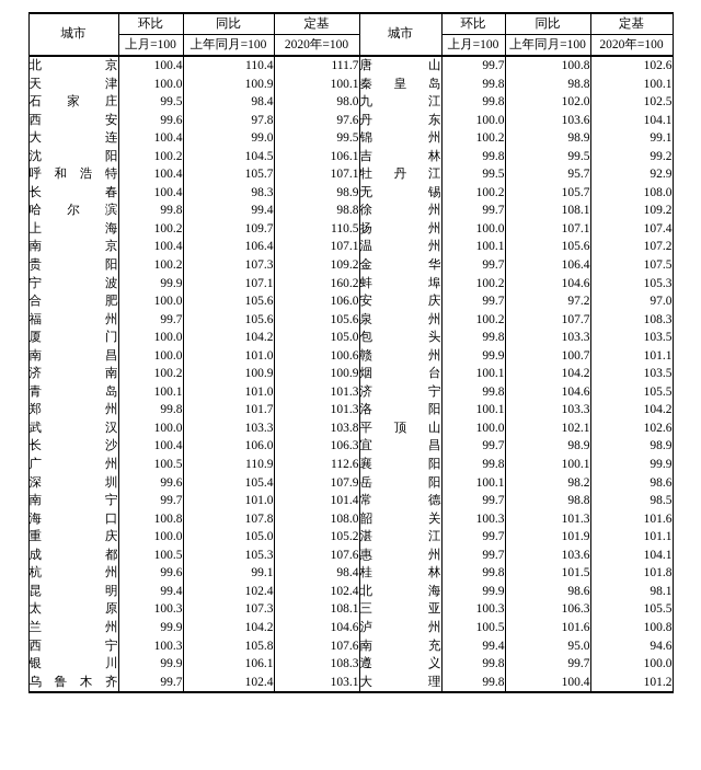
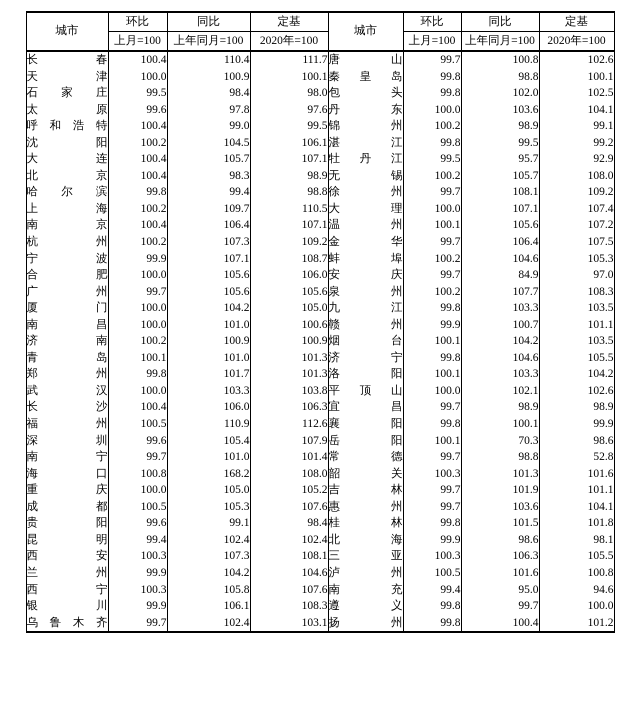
  城市	环比	同比	定基	城市	环比	同比	定基
  上月=100	上年同月=100	2020年=100	上月=100	上年同月=100	2020年=100
- 北京	100.4	110.4	111.7	唐山	99.7	100.8	102.6
+ 长春	100.4	110.4	111.7	唐山	99.7	100.8	102.6
  天津	100.0	100.9	100.1	秦皇岛	99.8	98.8	100.1
- 石家庄	99.5	98.4	98.0	九江	99.8	102.0	102.5
+ 石家庄	99.5	98.4	98.0	包头	99.8	102.0	102.5
- 西安	99.6	97.8	97.6	丹东	100.0	103.6	104.1
+ 太原	99.6	97.8	97.6	丹东	100.0	103.6	104.1
- 大连	100.4	99.0	99.5	锦州	100.2	98.9	99.1
+ 呼和浩特	100.4	99.0	99.5	锦州	100.2	98.9	99.1
- 沈阳	100.2	104.5	106.1	吉林	99.8	99.5	99.2
+ 沈阳	100.2	104.5	106.1	湛江	99.8	99.5	99.2
- 呼和浩特	100.4	105.7	107.1	牡丹江	99.5	95.7	92.9
+ 大连	100.4	105.7	107.1	牡丹江	99.5	95.7	92.9
- 长春	100.4	98.3	98.9	无锡	100.2	105.7	108.0
+ 北京	100.4	98.3	98.9	无锡	100.2	105.7	108.0
  哈尔滨	99.8	99.4	98.8	徐州	99.7	108.1	109.2
- 上海	100.2	109.7	110.5	扬州	100.0	107.1	107.4
+ 上海	100.2	109.7	110.5	大理	100.0	107.1	107.4
  南京	100.4	106.4	107.1	温州	100.1	105.6	107.2
- 贵阳	100.2	107.3	109.2	金华	99.7	106.4	107.5
+ 杭州	100.2	107.3	109.2	金华	99.7	106.4	107.5
- 宁波	99.9	107.1	160.2	蚌埠	100.2	104.6	105.3
+ 宁波	99.9	107.1	108.7	蚌埠	100.2	104.6	105.3
- 合肥	100.0	105.6	106.0	安庆	99.7	97.2	97.0
+ 合肥	100.0	105.6	106.0	安庆	99.7	84.9	97.0
- 福州	99.7	105.6	105.6	泉州	100.2	107.7	108.3
+ 广州	99.7	105.6	105.6	泉州	100.2	107.7	108.3
- 厦门	100.0	104.2	105.0	包头	99.8	103.3	103.5
+ 厦门	100.0	104.2	105.0	九江	99.8	103.3	103.5
  南昌	100.0	101.0	100.6	赣州	99.9	100.7	101.1
  济南	100.2	100.9	100.9	烟台	100.1	104.2	103.5
  青岛	100.1	101.0	101.3	济宁	99.8	104.6	105.5
  郑州	99.8	101.7	101.3	洛阳	100.1	103.3	104.2
  武汉	100.0	103.3	103.8	平顶山	100.0	102.1	102.6
  长沙	100.4	106.0	106.3	宜昌	99.7	98.9	98.9
- 广州	100.5	110.9	112.6	襄阳	99.8	100.1	99.9
+ 福州	100.5	110.9	112.6	襄阳	99.8	100.1	99.9
- 深圳	99.6	105.4	107.9	岳阳	100.1	98.2	98.6
+ 深圳	99.6	105.4	107.9	岳阳	100.1	70.3	98.6
- 南宁	99.7	101.0	101.4	常德	99.7	98.8	98.5
+ 南宁	99.7	101.0	101.4	常德	99.7	98.8	52.8
- 海口	100.8	107.8	108.0	韶关	100.3	101.3	101.6
+ 海口	100.8	168.2	108.0	韶关	100.3	101.3	101.6
- 重庆	100.0	105.0	105.2	湛江	99.7	101.9	101.1
+ 重庆	100.0	105.0	105.2	吉林	99.7	101.9	101.1
  成都	100.5	105.3	107.6	惠州	99.7	103.6	104.1
- 杭州	99.6	99.1	98.4	桂林	99.8	101.5	101.8
+ 贵阳	99.6	99.1	98.4	桂林	99.8	101.5	101.8
  昆明	99.4	102.4	102.4	北海	99.9	98.6	98.1
- 太原	100.3	107.3	108.1	三亚	100.3	106.3	105.5
+ 西安	100.3	107.3	108.1	三亚	100.3	106.3	105.5
  兰州	99.9	104.2	104.6	泸州	100.5	101.6	100.8
  西宁	100.3	105.8	107.6	南充	99.4	95.0	94.6
  银川	99.9	106.1	108.3	遵义	99.8	99.7	100.0
- 乌鲁木齐	99.7	102.4	103.1	大理	99.8	100.4	101.2
+ 乌鲁木齐	99.7	102.4	103.1	扬州	99.8	100.4	101.2
